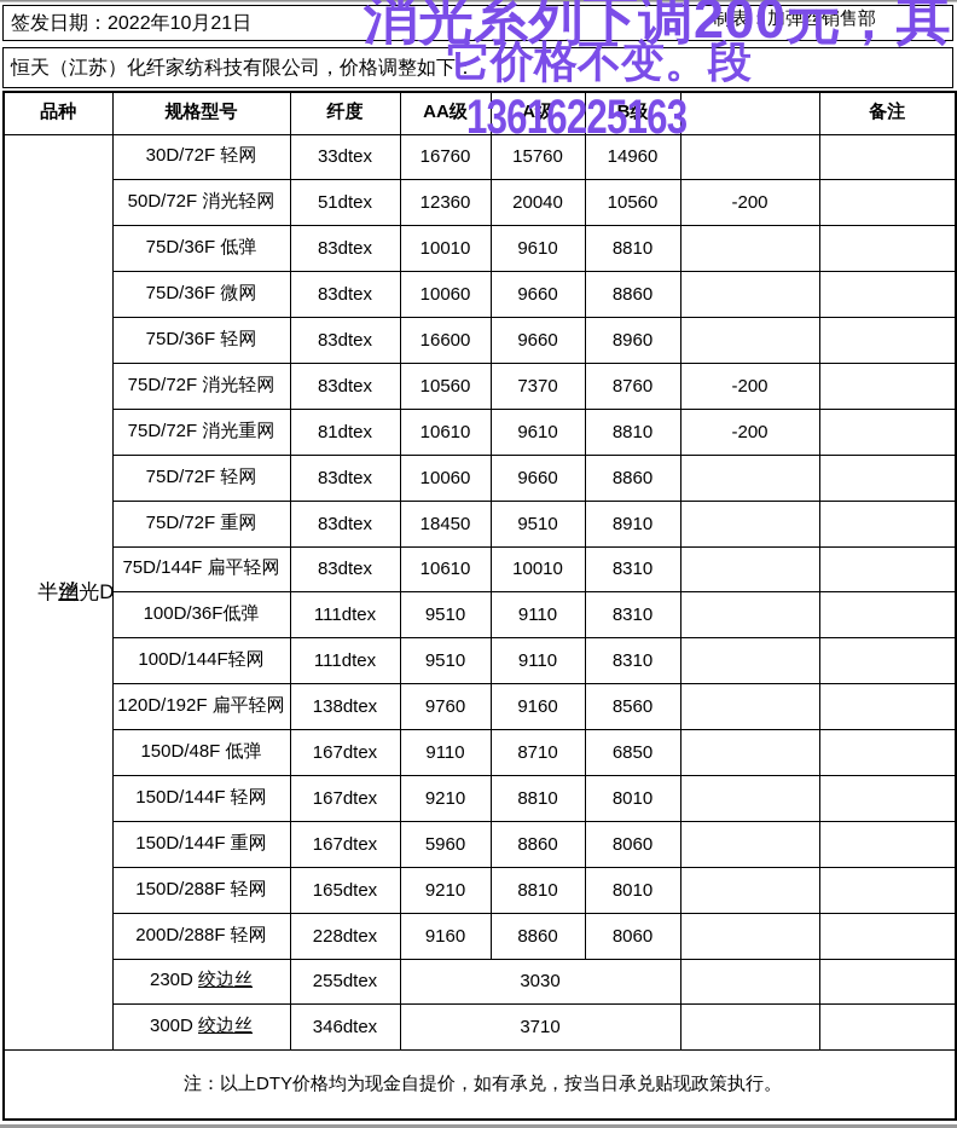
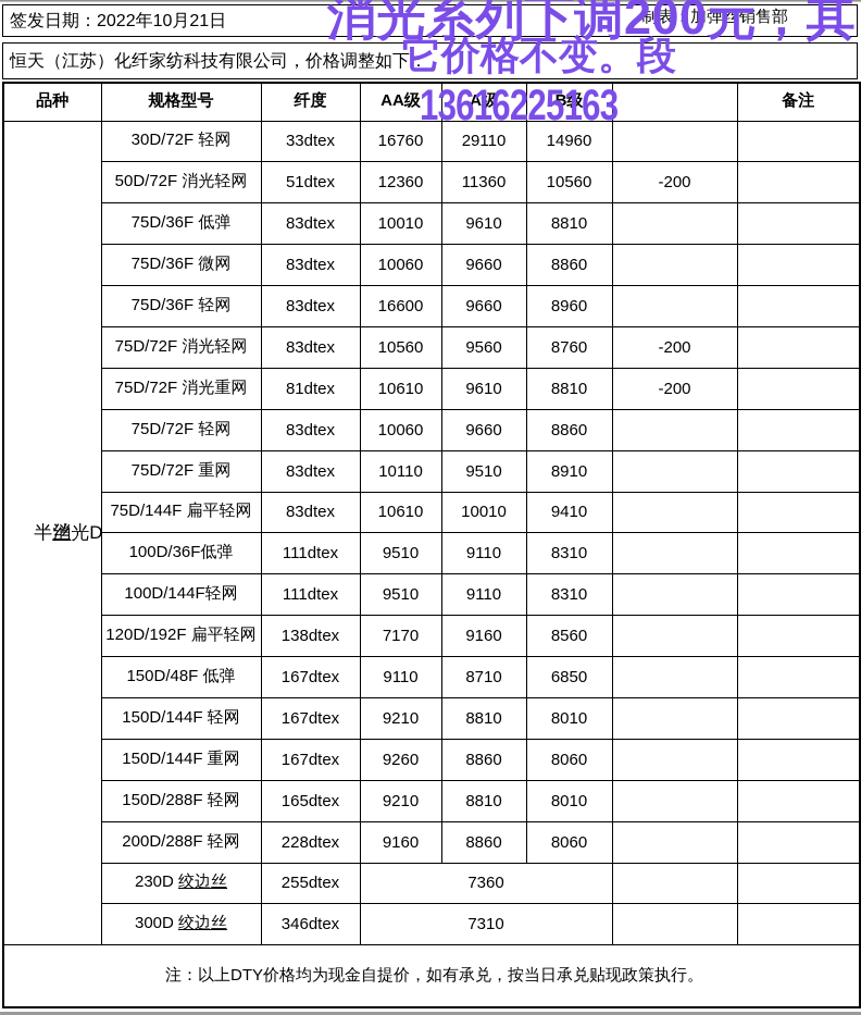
  签发日期：2022年10月21日
  制表：加弹丝销售部
  恒天（江苏）化纤家纺科技有限公司，价格调整如下：
  品种	规格型号	纤度	AA级	A级	B级		备注
- 半光D丝	30D/72F 轻网	33dtex	16760	15760	14960
+ 半光D丝	30D/72F 轻网	33dtex	16760	29110	14960
- 50D/72F 消光轻网	51dtex	12360	20040	10560	-200
+ 50D/72F 消光轻网	51dtex	12360	11360	10560	-200
  75D/36F 低弹	83dtex	10010	9610	8810
  75D/36F 微网	83dtex	10060	9660	8860
  75D/36F 轻网	83dtex	16600	9660	8960
- 75D/72F 消光轻网	83dtex	10560	7370	8760	-200
+ 75D/72F 消光轻网	83dtex	10560	9560	8760	-200
  75D/72F 消光重网	81dtex	10610	9610	8810	-200
  75D/72F 轻网	83dtex	10060	9660	8860
- 75D/72F 重网	83dtex	18450	9510	8910
+ 75D/72F 重网	83dtex	10110	9510	8910
- 75D/144F 扁平轻网	83dtex	10610	10010	8310
+ 75D/144F 扁平轻网	83dtex	10610	10010	9410
  100D/36F低弹	111dtex	9510	9110	8310
  100D/144F轻网	111dtex	9510	9110	8310
- 120D/192F 扁平轻网	138dtex	9760	9160	8560
+ 120D/192F 扁平轻网	138dtex	7170	9160	8560
  150D/48F 低弹	167dtex	9110	8710	6850
  150D/144F 轻网	167dtex	9210	8810	8010
- 150D/144F 重网	167dtex	5960	8860	8060
+ 150D/144F 重网	167dtex	9260	8860	8060
  150D/288F 轻网	165dtex	9210	8810	8010
  200D/288F 轻网	228dtex	9160	8860	8060
- 230D 绞边丝	255dtex	3030
+ 230D 绞边丝	255dtex	7360
- 300D 绞边丝	346dtex	3710
+ 300D 绞边丝	346dtex	7310
  注：以上DTY价格均为现金自提价，如有承兑，按当日承兑贴现政策执行。
  消光系列下调200元，其
  它价格不变。段
  13616225163
